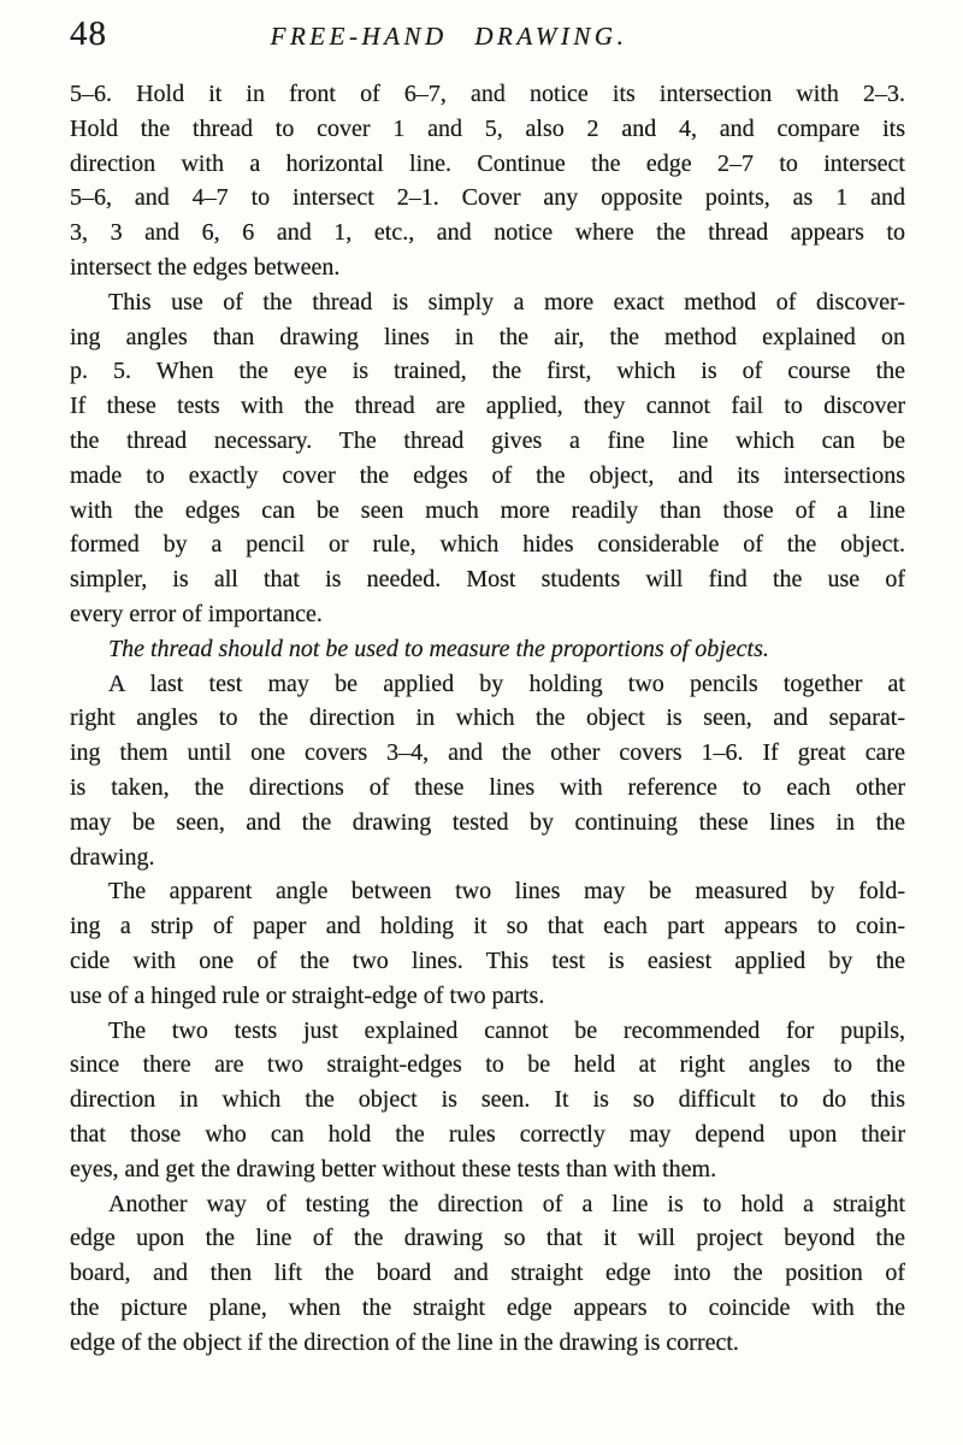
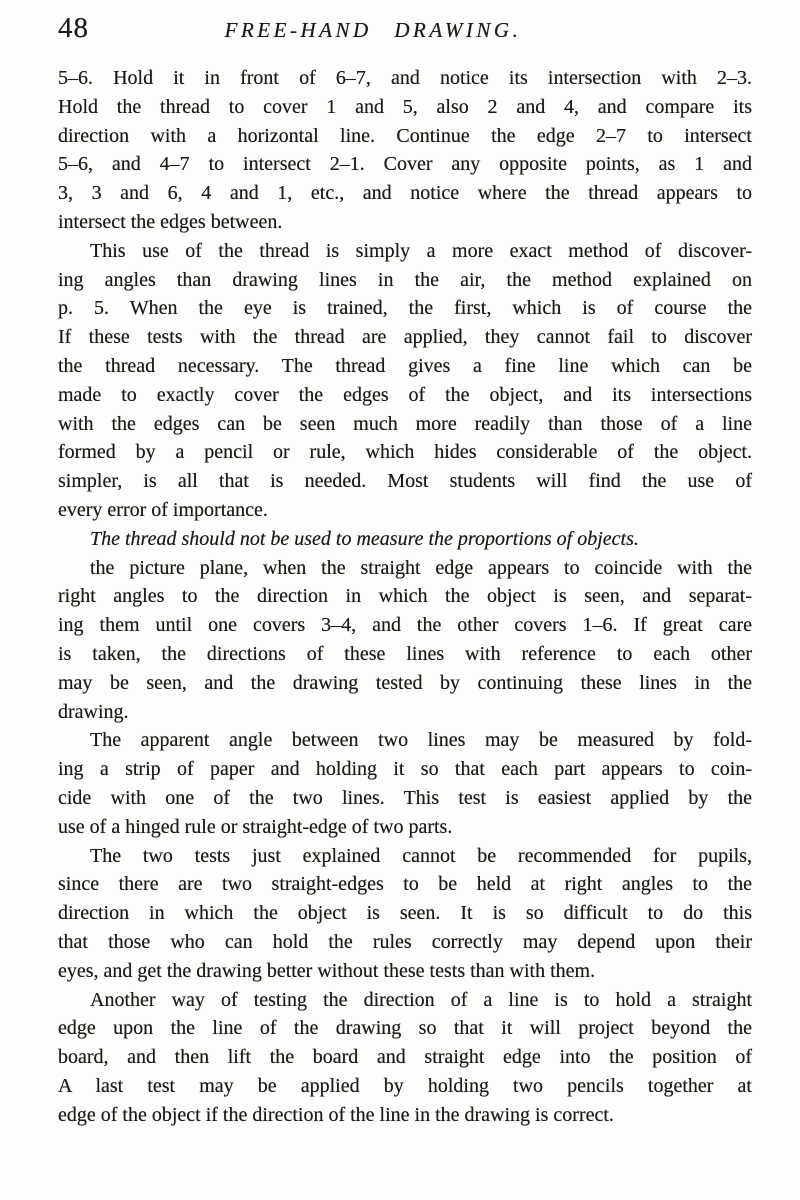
  48
  FREE-HAND DRAWING.
  5–6. Hold it in front of 6–7, and notice its intersection with 2–3.
  Hold the thread to cover 1 and 5, also 2 and 4, and compare its
  direction with a horizontal line. Continue the edge 2–7 to intersect
  5–6, and 4–7 to intersect 2–1. Cover any opposite points, as 1 and
- 3, 3 and 6, 6 and 1, etc., and notice where the thread appears to
+ 3, 3 and 6, 4 and 1, etc., and notice where the thread appears to
  intersect the edges between.
  This use of the thread is simply a more exact method of discover-
  ing angles than drawing lines in the air, the method explained on
  p. 5. When the eye is trained, the first, which is of course the
  If these tests with the thread are applied, they cannot fail to discover
  the thread necessary. The thread gives a fine line which can be
  made to exactly cover the edges of the object, and its intersections
  with the edges can be seen much more readily than those of a line
  formed by a pencil or rule, which hides considerable of the object.
  simpler, is all that is needed. Most students will find the use of
  every error of importance.
  The thread should not be used to measure the proportions of objects.
- A last test may be applied by holding two pencils together at
+ the picture plane, when the straight edge appears to coincide with the
  right angles to the direction in which the object is seen, and separat-
  ing them until one covers 3–4, and the other covers 1–6. If great care
  is taken, the directions of these lines with reference to each other
  may be seen, and the drawing tested by continuing these lines in the
  drawing.
  The apparent angle between two lines may be measured by fold-
  ing a strip of paper and holding it so that each part appears to coin-
  cide with one of the two lines. This test is easiest applied by the
  use of a hinged rule or straight-edge of two parts.
  The two tests just explained cannot be recommended for pupils,
  since there are two straight-edges to be held at right angles to the
  direction in which the object is seen. It is so difficult to do this
  that those who can hold the rules correctly may depend upon their
  eyes, and get the drawing better without these tests than with them.
  Another way of testing the direction of a line is to hold a straight
  edge upon the line of the drawing so that it will project beyond the
  board, and then lift the board and straight edge into the position of
- the picture plane, when the straight edge appears to coincide with the
+ A last test may be applied by holding two pencils together at
  edge of the object if the direction of the line in the drawing is correct.
